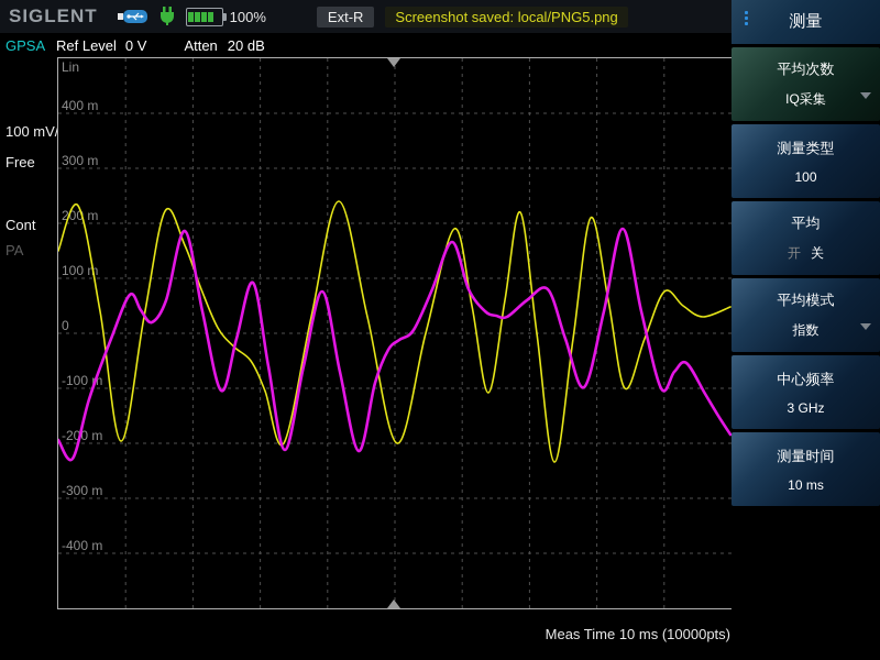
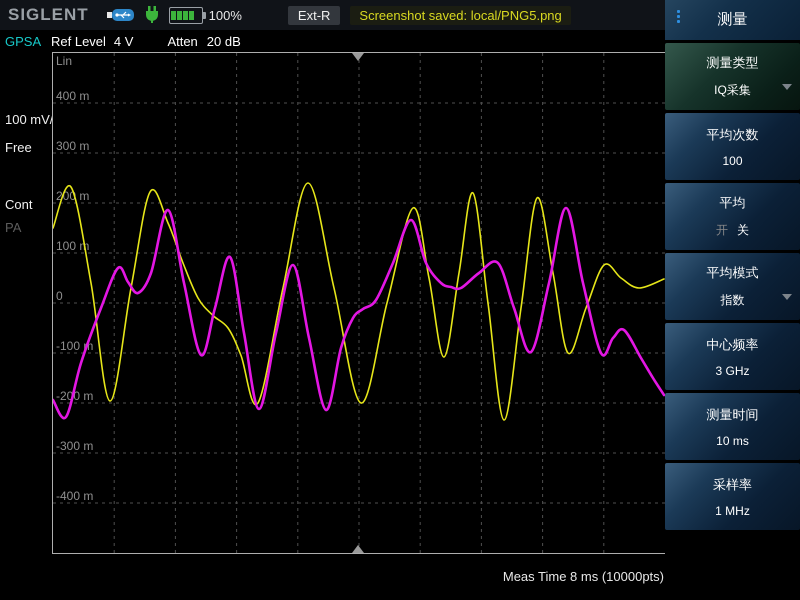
  SIGLENT
  100%
  Ext-R
  Screenshot saved: local/PNG5.png
  GPSA
  Ref Level
- 0 V
+ 4 V
  Atten
  20 dB
  100 mV
  Free
  Cont
  PA
  Lin
  400 m
  300 m
  200 m
  100
  0
  -100 m
  -200 m
  -300 m
  -400 m
- Meas Time 10 ms (10000pts)
+ Meas Time 8 ms (10000pts)
  测量
- 平均次数
+ 测量类型
  IQ采集
- 测量类型
+ 平均次数
  100
  平均
  开 关
  平均模式
  指数
  中心频率
  3 GHz
  测量时间
  10 ms
+ 采样率
+ 1 MHz
